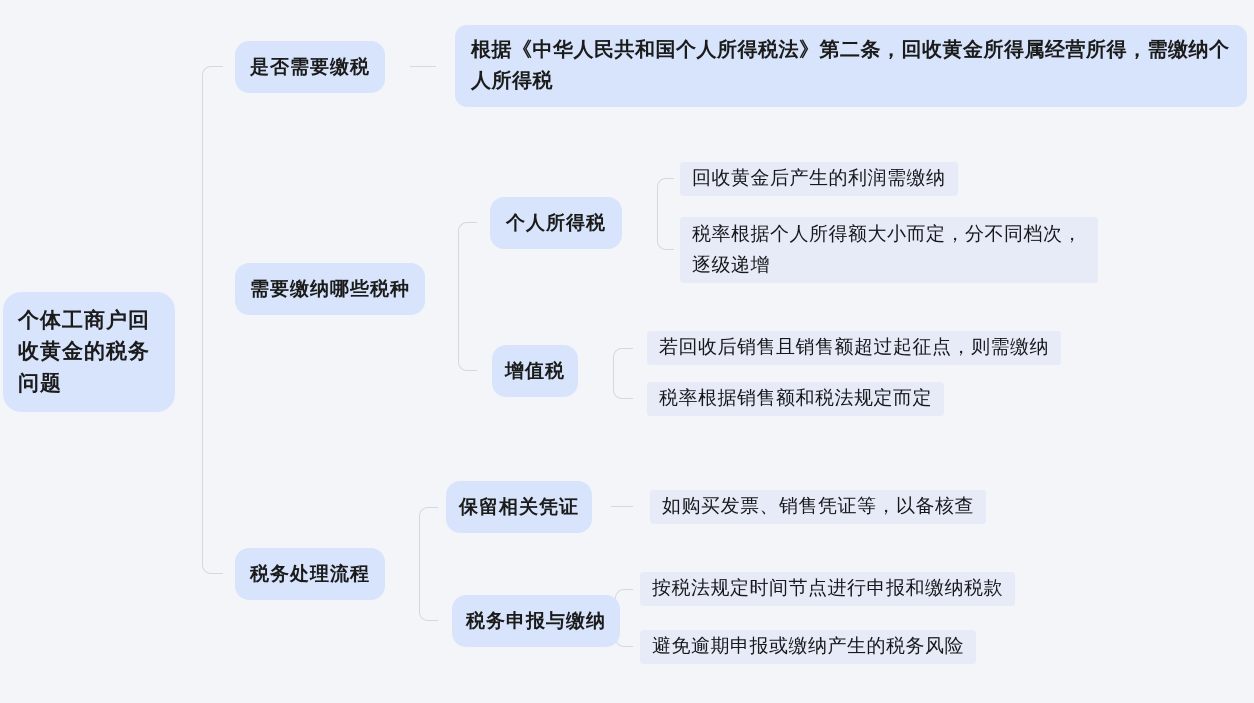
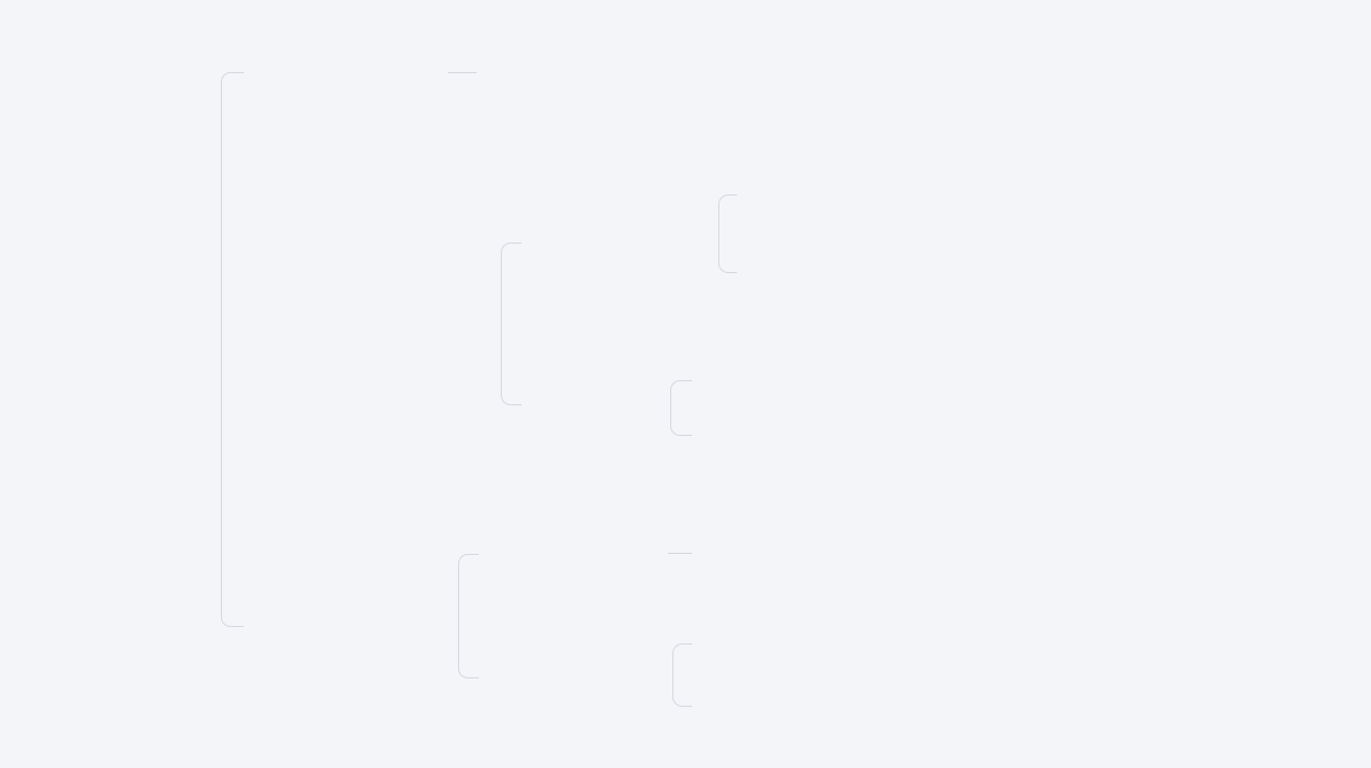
- 个体工商户回收黄金的税务问题
- 是否需要缴税
- 根据《中华人民共和国个人所得税法》第二条，回收黄金所得属经营所得，需缴纳个人所得税
- 需要缴纳哪些税种
- 个人所得税
- 回收黄金后产生的利润需缴纳
- 税率根据个人所得额大小而定，分不同档次，逐级递增
- 增值税
- 若回收后销售且销售额超过起征点，则需缴纳
- 税率根据销售额和税法规定而定
- 税务处理流程
- 保留相关凭证
- 如购买发票、销售凭证等，以备核查
- 税务申报与缴纳
- 按税法规定时间节点进行申报和缴纳税款
- 避免逾期申报或缴纳产生的税务风险
